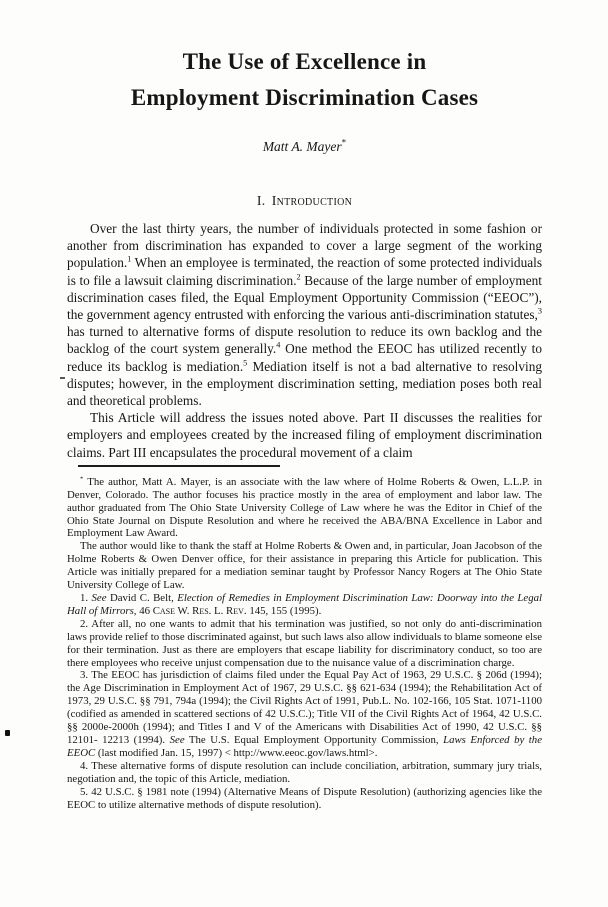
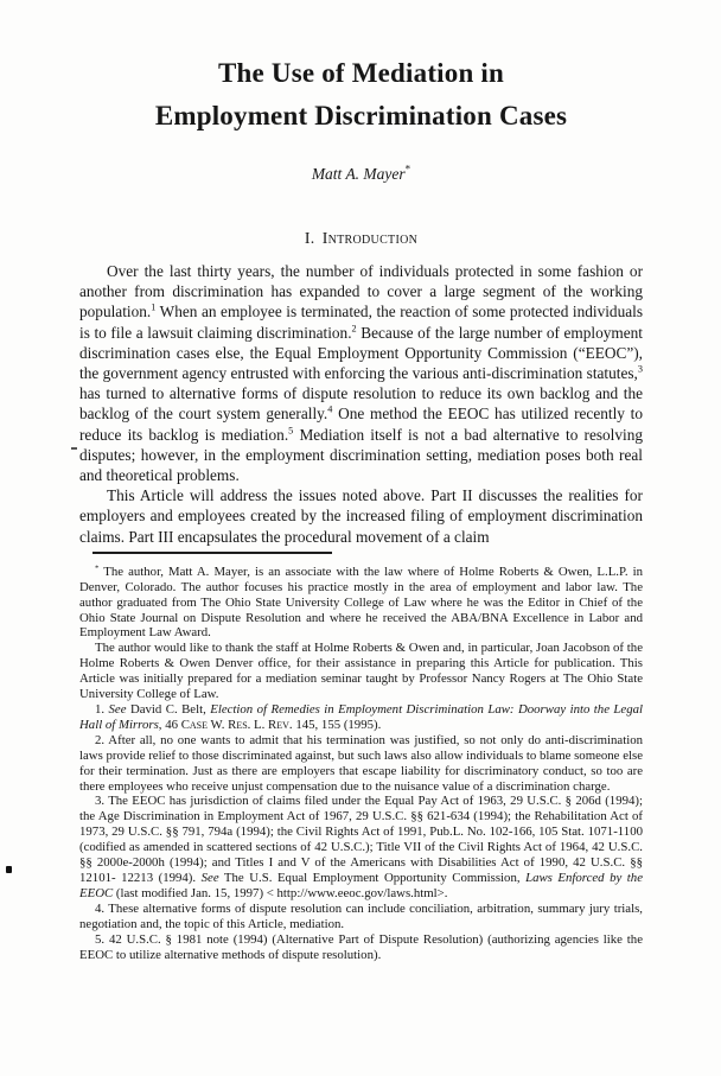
- The Use of Excellence in
+ The Use of Mediation in
  Employment Discrimination Cases
  Matt A. Mayer*
  I. Introduction
- Over the last thirty years, the number of individuals protected in some fashion or another from discrimination has expanded to cover a large segment of the working population.1 When an employee is terminated, the reaction of some protected individuals is to file a lawsuit claiming discrimination.2 Because of the large number of employment discrimination cases filed, the Equal Employment Opportunity Commission (“EEOC”), the government agency entrusted with enforcing the various anti-discrimination statutes,3 has turned to alternative forms of dispute resolution to reduce its own backlog and the backlog of the court system generally.4 One method the EEOC has utilized recently to reduce its backlog is mediation.5 Mediation itself is not a bad alternative to resolving disputes; however, in the employment discrimination setting, mediation poses both real and theoretical problems.
+ Over the last thirty years, the number of individuals protected in some fashion or another from discrimination has expanded to cover a large segment of the working population.1 When an employee is terminated, the reaction of some protected individuals is to file a lawsuit claiming discrimination.2 Because of the large number of employment discrimination cases else, the Equal Employment Opportunity Commission (“EEOC”), the government agency entrusted with enforcing the various anti-discrimination statutes,3 has turned to alternative forms of dispute resolution to reduce its own backlog and the backlog of the court system generally.4 One method the EEOC has utilized recently to reduce its backlog is mediation.5 Mediation itself is not a bad alternative to resolving disputes; however, in the employment discrimination setting, mediation poses both real and theoretical problems.
  This Article will address the issues noted above. Part II discusses the realities for employers and employees created by the increased filing of employment discrimination claims. Part III encapsulates the procedural movement of a claim
  The author, Matt A. Mayer, is an associate with the law where of Holme Roberts & Owen, L.L.P. in Denver, Colorado. The author focuses his practice mostly in the area of employment and labor law. The author graduated from The Ohio State University College of Law where he was the Editor in Chief of the Ohio State Journal on Dispute Resolution and where he received the ABA/BNA Excellence in Labor and Employment Law Award.
  The author would like to thank the staff at Holme Roberts & Owen and, in particular, Joan Jacobson of the Holme Roberts & Owen Denver office, for their assistance in preparing this Article for publication. This Article was initially prepared for a mediation seminar taught by Professor Nancy Rogers at The Ohio State University College of Law.
  1. See David C. Belt, Election of Remedies in Employment Discrimination Law: Doorway into the Legal Hall of Mirrors, 46 Case W. Res. L. Rev. 145, 155 (1995).
  2. After all, no one wants to admit that his termination was justified, so not only do anti-discrimination laws provide relief to those discriminated against, but such laws also allow individuals to blame someone else for their termination. Just as there are employers that escape liability for discriminatory conduct, so too are there employees who receive unjust compensation due to the nuisance value of a discrimination charge.
  3. The EEOC has jurisdiction of claims filed under the Equal Pay Act of 1963, 29 U.S.C. § 206d (1994); the Age Discrimination in Employment Act of 1967, 29 U.S.C. §§ 621-634 (1994); the Rehabilitation Act of 1973, 29 U.S.C. §§ 791, 794a (1994); the Civil Rights Act of 1991, Pub.L. No. 102-166, 105 Stat. 1071-1100 (codified as amended in scattered sections of 42 U.S.C.); Title VII of the Civil Rights Act of 1964, 42 U.S.C. §§ 2000e-2000h (1994); and Titles I and V of the Americans with Disabilities Act of 1990, 42 U.S.C. §§ 12101- 12213 (1994). See The U.S. Equal Employment Opportunity Commission, Laws Enforced by the EEOC (last modified Jan. 15, 1997) < http://www.eeoc.gov/laws.html>.
  4. These alternative forms of dispute resolution can include conciliation, arbitration, summary jury trials, negotiation and, the topic of this Article, mediation.
- 5. 42 U.S.C. § 1981 note (1994) (Alternative Means of Dispute Resolution) (authorizing agencies like the EEOC to utilize alternative methods of dispute resolution).
+ 5. 42 U.S.C. § 1981 note (1994) (Alternative Part of Dispute Resolution) (authorizing agencies like the EEOC to utilize alternative methods of dispute resolution).
